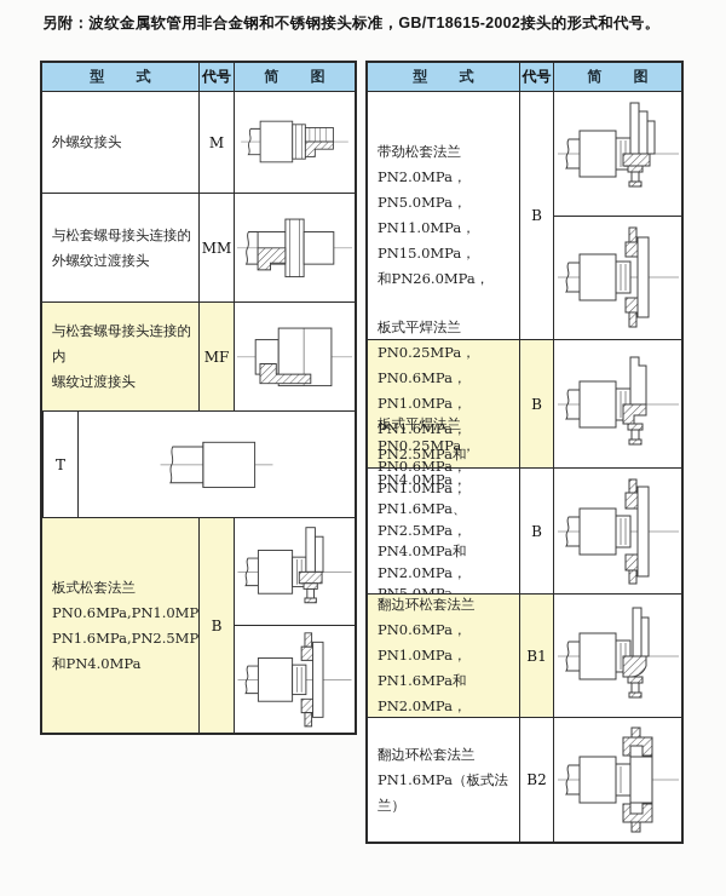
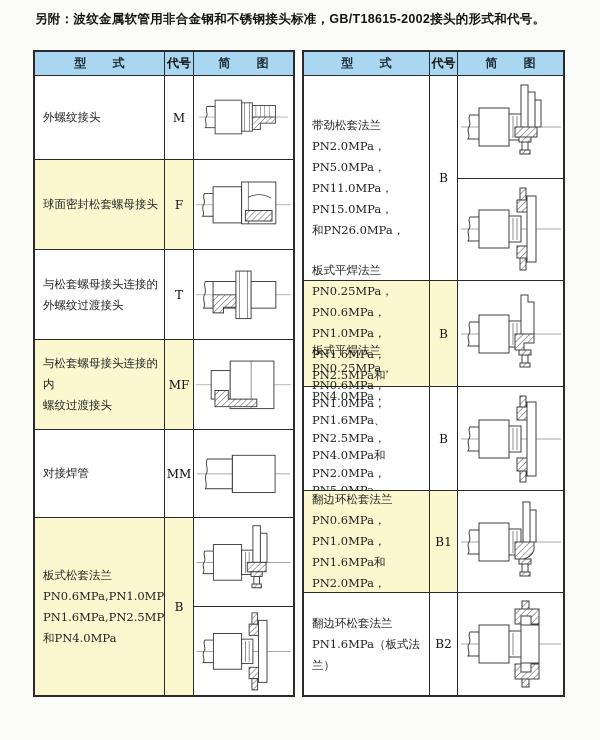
  另附：波纹金属软管用非合金钢和不锈钢接头标准，GB/T18615-2002接头的形式和代号。
  型 式
  代号
  简 图
  外螺纹接头
  M
+ 球面密封松套螺母接头
+ F
  与松套螺母接头连接的
  外螺纹过渡接头
- MM
+ T
  与松套螺母接头连接的内
  螺纹过渡接头
  MF
+ 对接焊管
- T
+ MM
  板式松套法兰
  PN0.6MPa,PN1.0MP
  PN1.6MPa,PN2.5MP
  和PN4.0MPa
  B
  型 式
  代号
  简 图
  带劲松套法兰
  PN2.0MPa，PN5.0MPa，
  PN11.0MPa，PN15.0MPa，
  和PN26.0MPa，
  B
  板式平焊法兰
  PN0.25MPa，PN0.6MPa，
  PN1.0MPa，PN1.6MPa，
  B
  板式平焊法兰
  PN0.25MPa，PN0.6MPa，
  PN1.0MPa，PN1.6MPa、
  PN2.5MPa，PN4.0MPa和
  B
  翻边环松套法兰
  PN0.6MPa，PN1.0MPa，
  PN1.6MPa和PN2.0MPa，
  B1
  翻边环松套法兰
  PN1.6MPa（板式法兰）
  B2
